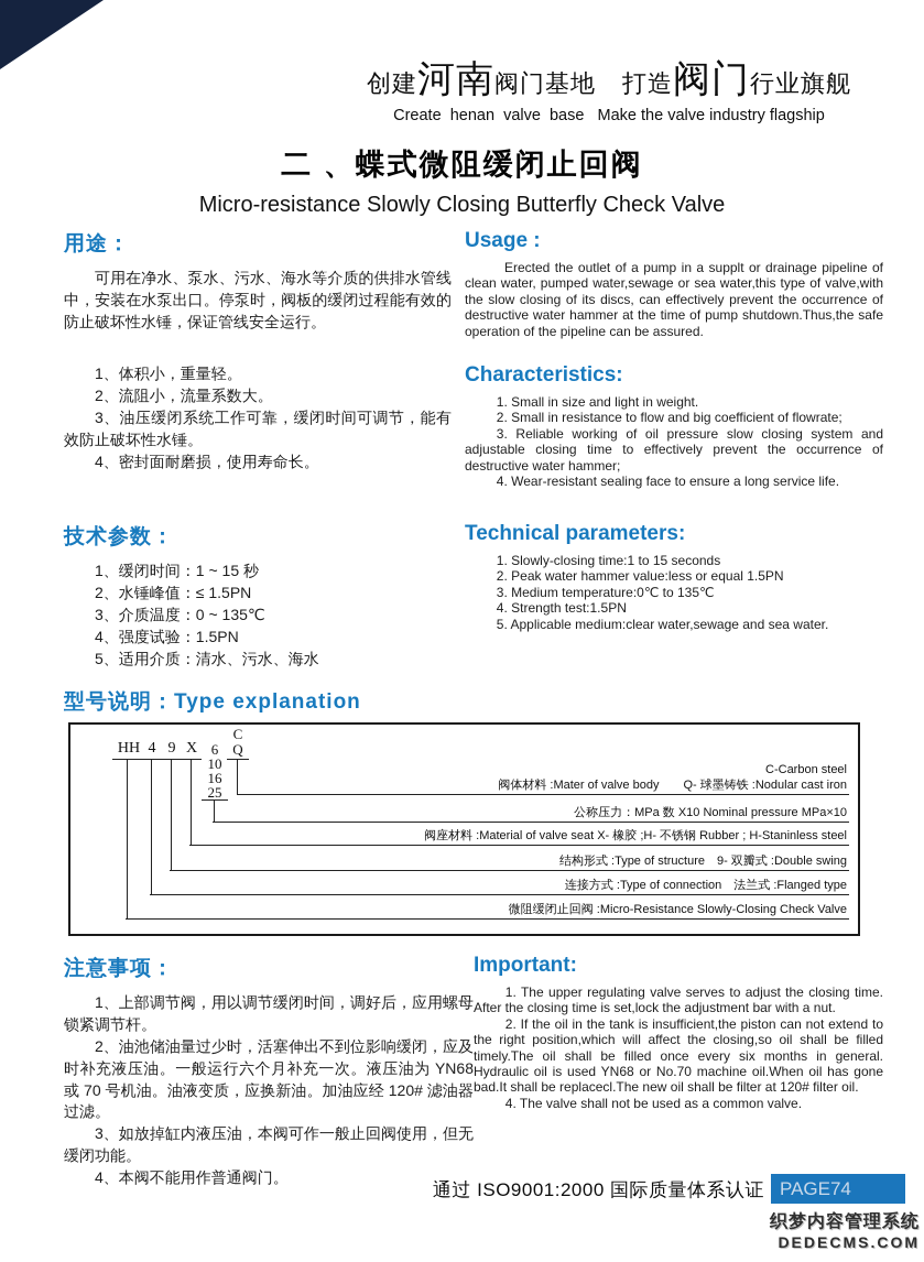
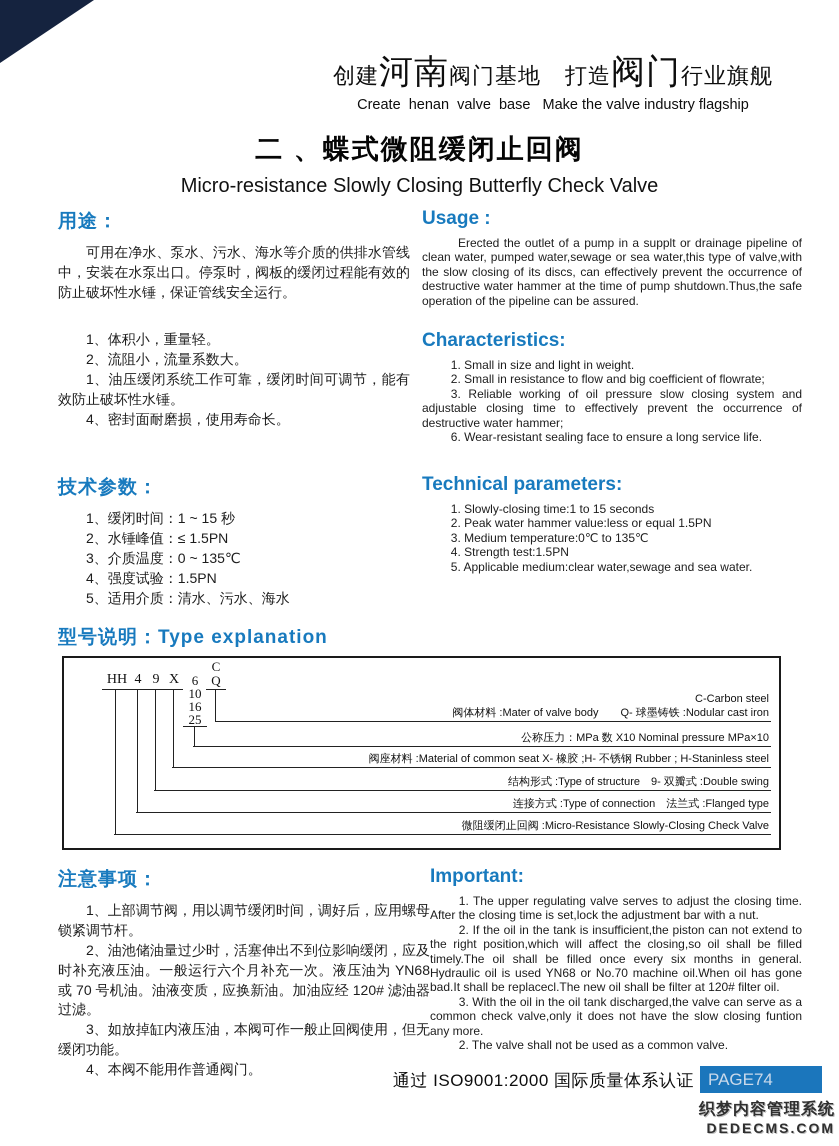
  创建河南阀门基地 打造阀门行业旗舰
  Create henan valve base Make the valve industry flagship
  二 、蝶式微阻缓闭止回阀
  Micro-resistance Slowly Closing Butterfly Check Valve
  用途：
  可用在净水、泵水、污水、海水等介质的供排水管线中，安装在水泵出口。停泵时，阀板的缓闭过程能有效的防止破坏性水锤，保证管线安全运行。
  Usage :
  Erected the outlet of a pump in a supplt or drainage pipeline of clean water, pumped water,sewage or sea water,this type of valve,with the slow closing of its discs, can effectively prevent the occurrence of destructive water hammer at the time of pump shutdown.Thus,the safe operation of the pipeline can be assured.
  1、体积小，重量轻。
  2、流阻小，流量系数大。
- 3、油压缓闭系统工作可靠，缓闭时间可调节，能有效防止破坏性水锤。
+ 1、油压缓闭系统工作可靠，缓闭时间可调节，能有效防止破坏性水锤。
  4、密封面耐磨损，使用寿命长。
  Characteristics:
  1. Small in size and light in weight.
  2. Small in resistance to flow and big coefficient of flowrate;
  3. Reliable working of oil pressure slow closing system and adjustable closing time to effectively prevent the occurrence of destructive water hammer;
- 4. Wear-resistant sealing face to ensure a long service life.
+ 6. Wear-resistant sealing face to ensure a long service life.
  技术参数：
  1、缓闭时间：1 ~ 15 秒
  2、水锤峰值：≤ 1.5PN
  3、介质温度：0 ~ 135℃
  4、强度试验：1.5PN
  5、适用介质：清水、污水、海水
  Technical parameters:
  1. Slowly-closing time:1 to 15 seconds
  2. Peak water hammer value:less or equal 1.5PN
  3. Medium temperature:0℃ to 135℃
  4. Strength test:1.5PN
  5. Applicable medium:clear water,sewage and sea water.
  型号说明：Type explanation
  HH
  4
  9
  X
  6
  10
  16
  25
  C
  Q
  C-Carbon steel
  阀体材料 :Mater of valve body Q- 球墨铸铁 :Nodular cast iron
  公称压力：MPa 数 X10 Nominal pressure MPa×10
- 阀座材料 :Material of valve seat X- 橡胶 ;H- 不锈钢 Rubber ; H-Staninless steel
+ 阀座材料 :Material of common seat X- 橡胶 ;H- 不锈钢 Rubber ; H-Staninless steel
  结构形式 :Type of structure 9- 双瓣式 :Double swing
  连接方式 :Type of connection 法兰式 :Flanged type
  微阻缓闭止回阀 :Micro-Resistance Slowly-Closing Check Valve
  注意事项：
  1、上部调节阀，用以调节缓闭时间，调好后，应用螺母锁紧调节杆。
  2、油池储油量过少时，活塞伸出不到位影响缓闭，应及时补充液压油。一般运行六个月补充一次。液压油为 YN68 或 70 号机油。油液变质，应换新油。加油应经 120# 滤油器过滤。
  3、如放掉缸内液压油，本阀可作一般止回阀使用，但无缓闭功能。
  4、本阀不能用作普通阀门。
  Important:
  1. The upper regulating valve serves to adjust the closing time. After the closing time is set,lock the adjustment bar with a nut.
  2. If the oil in the tank is insufficient,the piston can not extend to the right position,which will affect the closing,so oil shall be filled timely.The oil shall be filled once every six months in general. Hydraulic oil is used YN68 or No.70 machine oil.When oil has gone bad.It shall be replacecl.The new oil shall be filter at 120# filter oil.
+ 3. With the oil in the oil tank discharged,the valve can serve as a common check valve,only it does not have the slow closing funtion any more.
- 4. The valve shall not be used as a common valve.
+ 2. The valve shall not be used as a common valve.
  通过 ISO9001:2000 国际质量体系认证
  PAGE74
  织梦内容管理系统
  DEDECMS.COM
